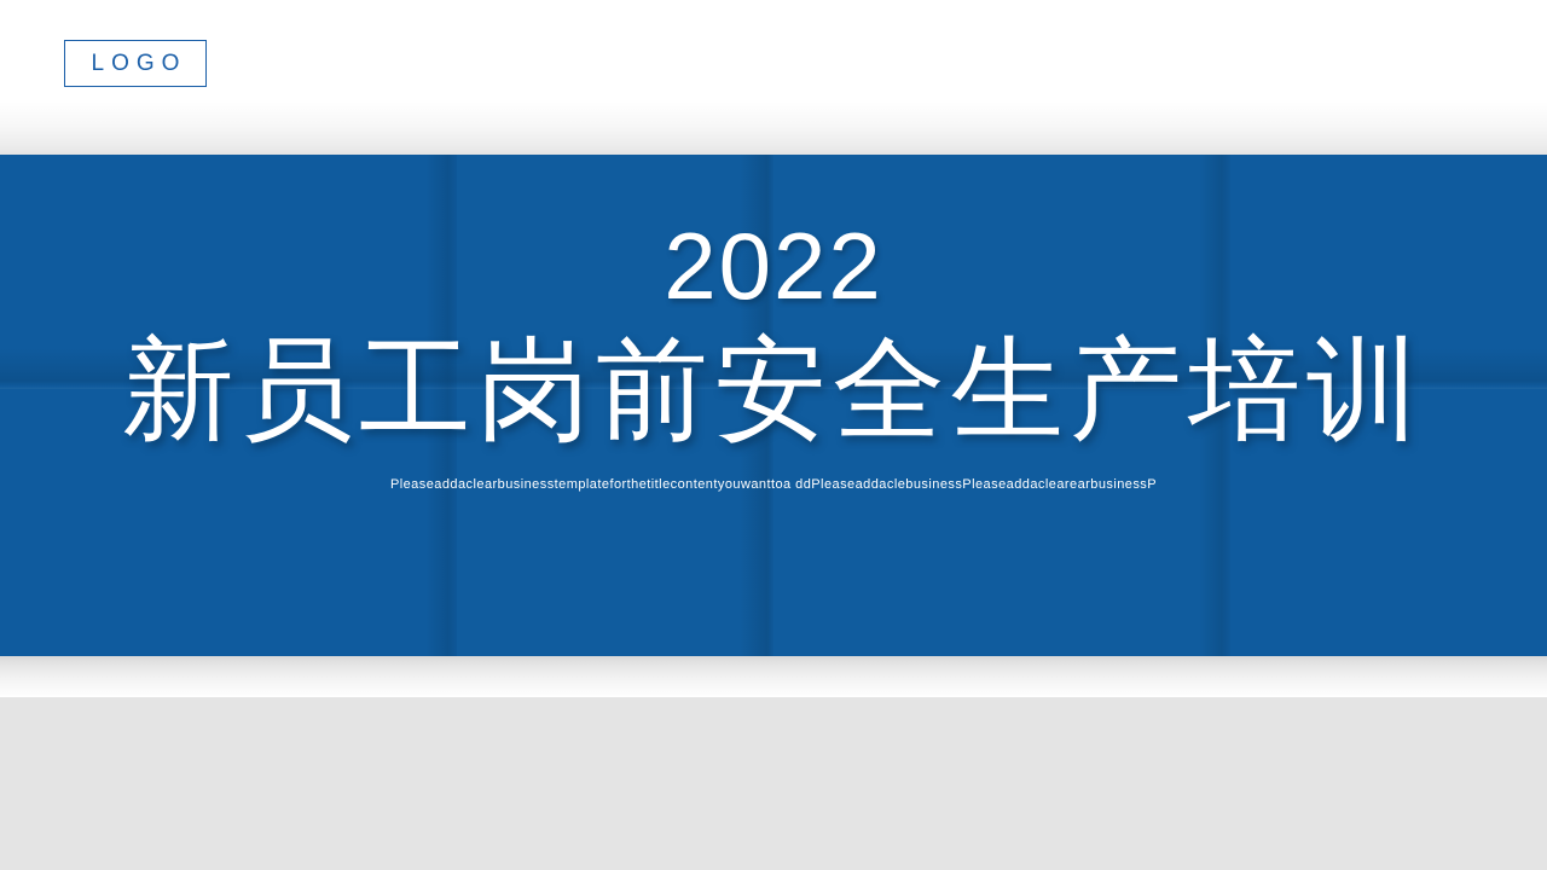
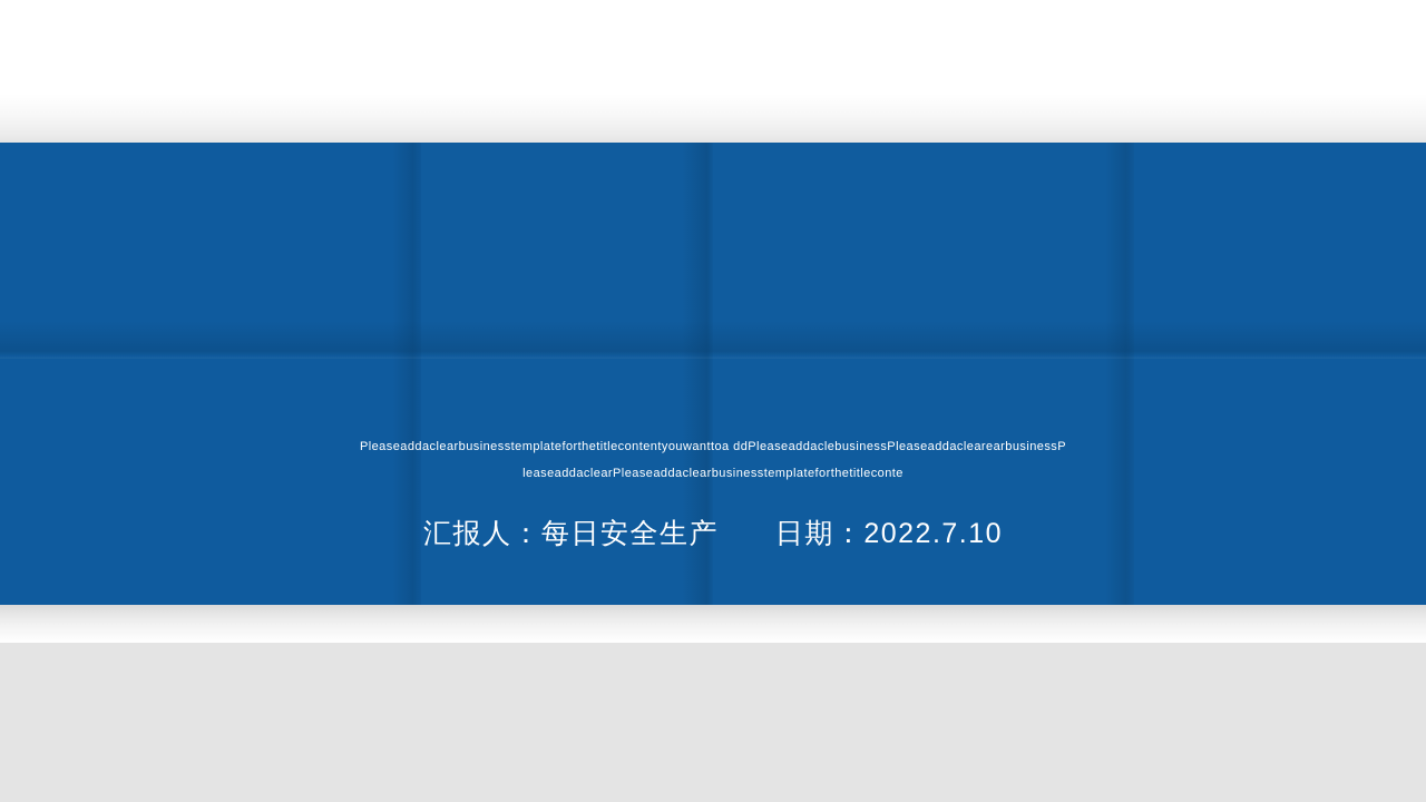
- LOGO
- 2022
- 新员工岗前安全生产培训
  Pleaseaddaclearbusinesstemplateforthetitlecontentyouwanttoa ddPleaseaddaclebusinessPleaseaddaclearearbusinessP
+ leaseaddaclearPleaseaddaclearbusinesstemplateforthetitleconte
+ 汇报人：每日安全生产 日期：2022.7.10
